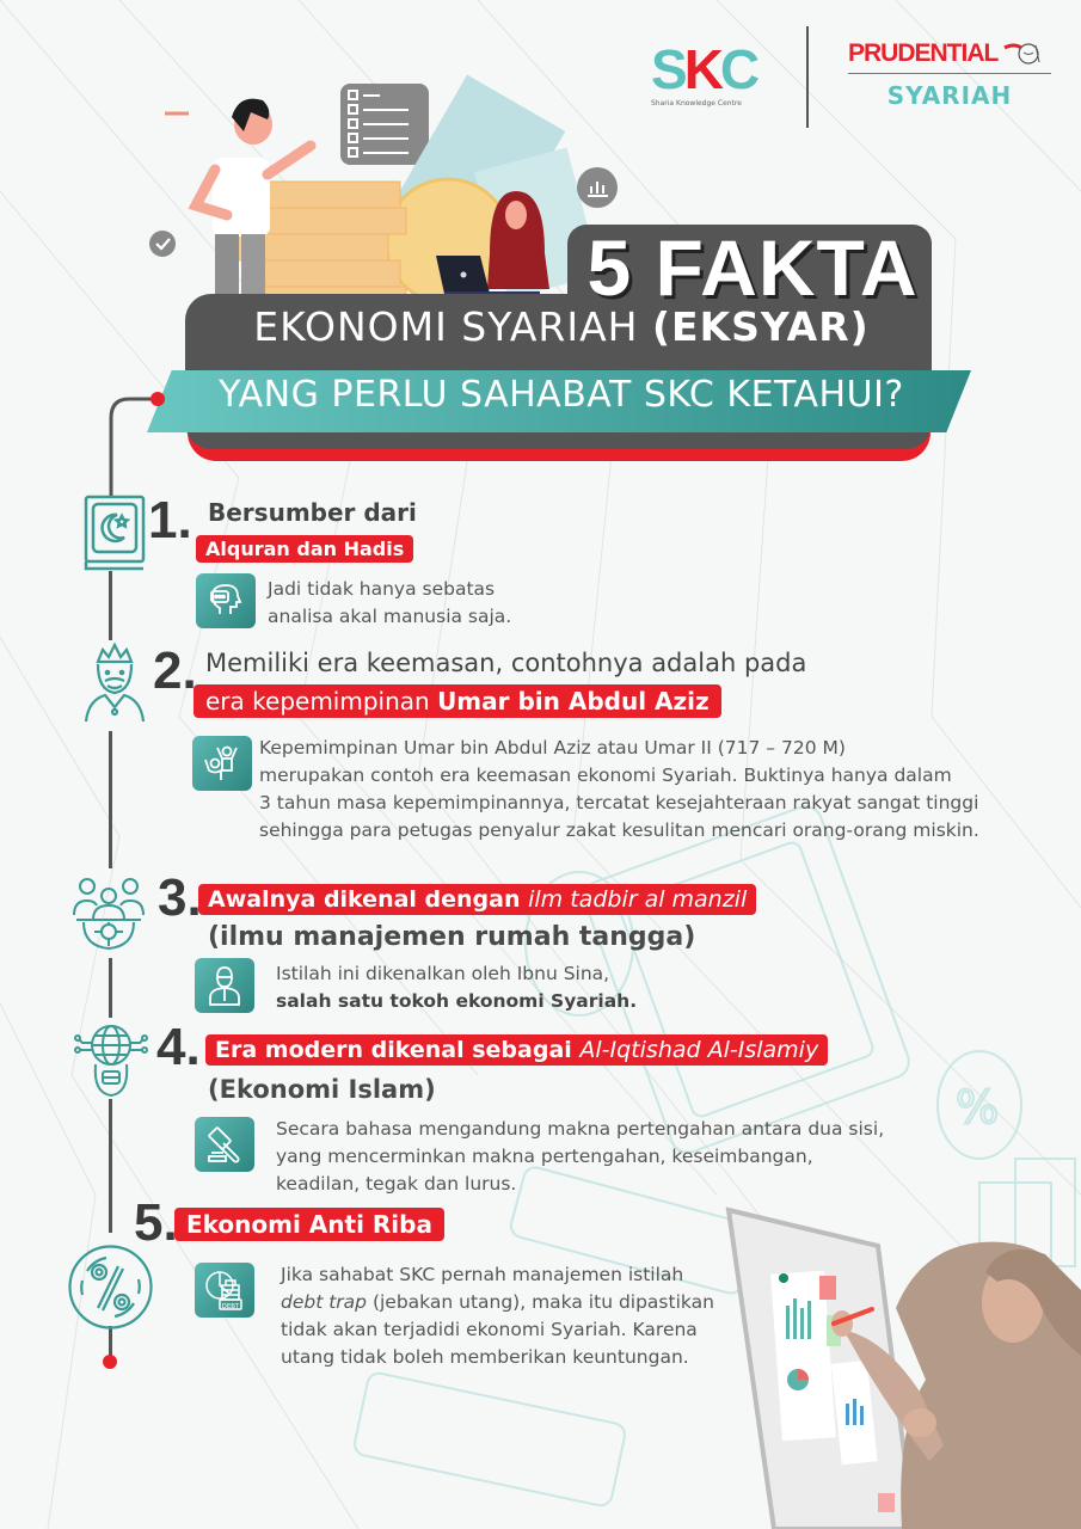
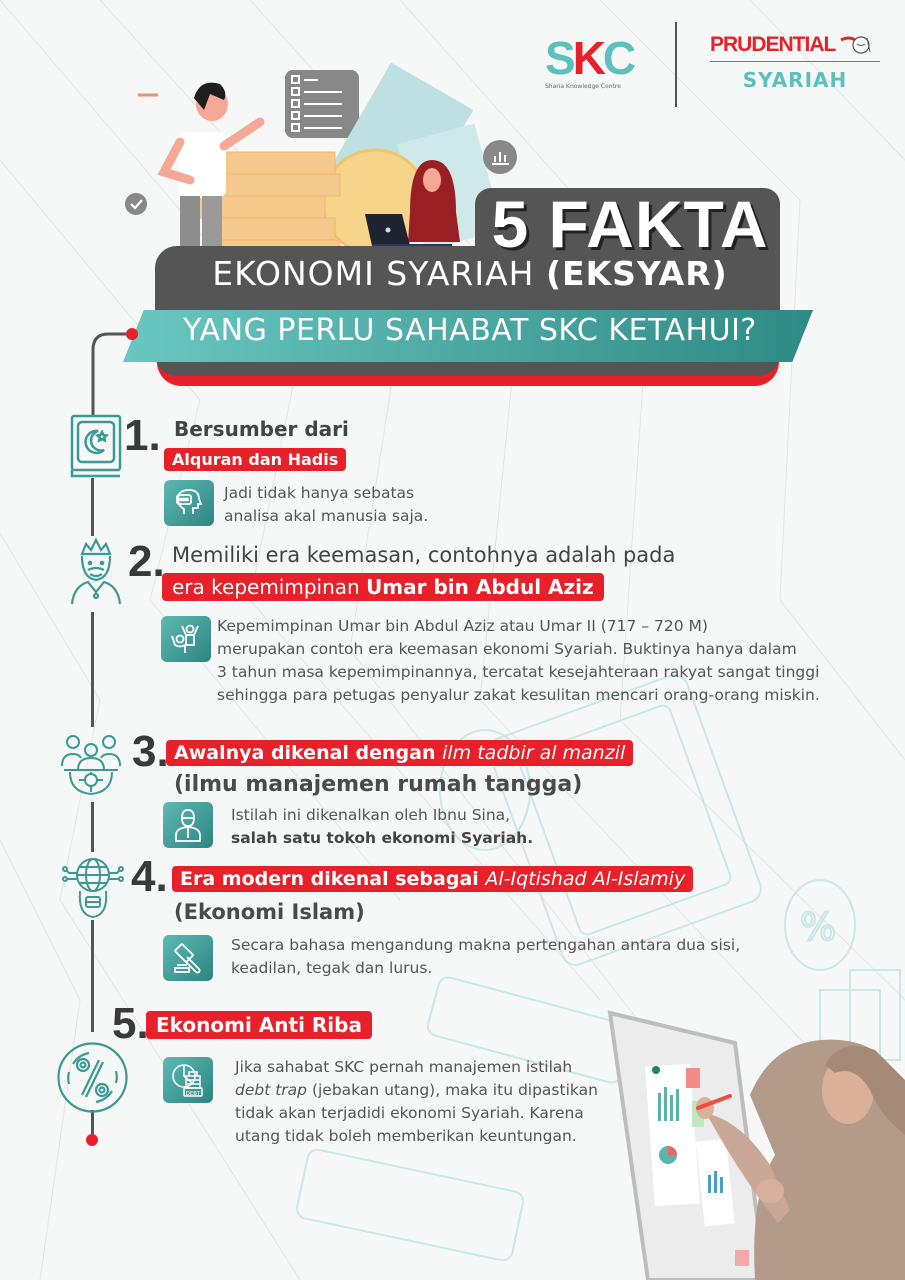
  %
  SKC
  PRUDENTIAL
  SYARIAH
  5 FAKTA
  EKONOMI SYARIAH (EKSYAR)
  YANG PERLU SAHABAT SKC KETAHUI?
  1.
  Bersumber dari
  Alquran dan Hadis
  Jadi tidak hanya sebatas
  analisa akal manusia saja.
  2.
  Memiliki era keemasan, contohnya adalah pada
  era kepemimpinan Umar bin Abdul Aziz
  Kepemimpinan Umar bin Abdul Aziz atau Umar II (717 – 720 M)
  merupakan contoh era keemasan ekonomi Syariah. Buktinya hanya dalam
  3 tahun masa kepemimpinannya, tercatat kesejahteraan rakyat sangat tinggi
  sehingga para petugas penyalur zakat kesulitan mencari orang-orang miskin.
  3.
  Awalnya dikenal dengan ilm tadbir al manzil
  (ilmu manajemen rumah tangga)
  Istilah ini dikenalkan oleh Ibnu Sina,
  salah satu tokoh ekonomi Syariah.
  4.
  Era modern dikenal sebagai Al-Iqtishad Al-Islamiy
  (Ekonomi Islam)
  Secara bahasa mengandung makna pertengahan antara dua sisi,
- yang mencerminkan makna pertengahan, keseimbangan,
  keadilan, tegak dan lurus.
  5.
  Ekonomi Anti Riba
  Jika sahabat SKC pernah manajemen istilah
  debt trap (jebakan utang), maka itu dipastikan
  tidak akan terjadidi ekonomi Syariah. Karena
  utang tidak boleh memberikan keuntungan.
